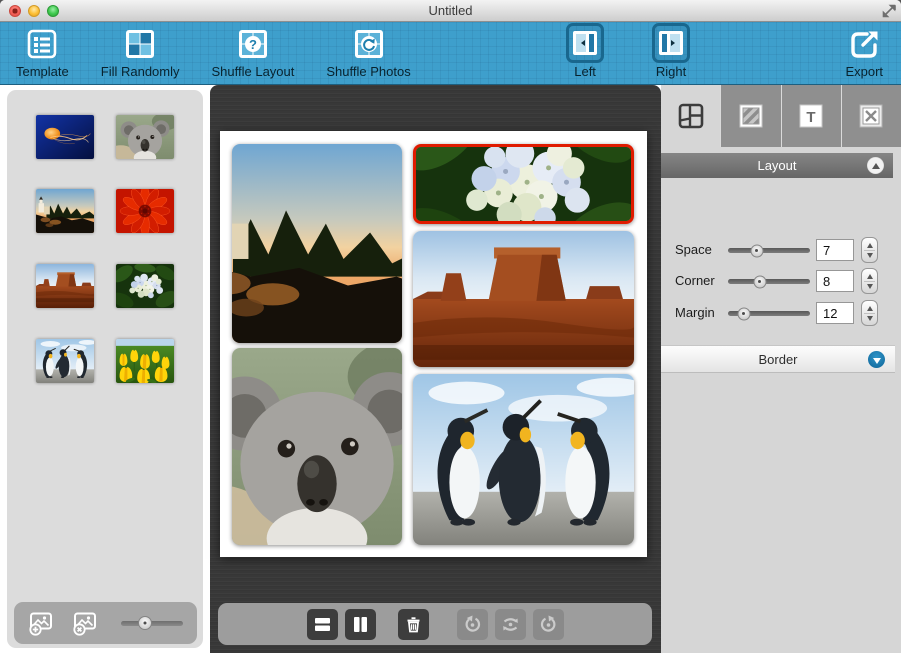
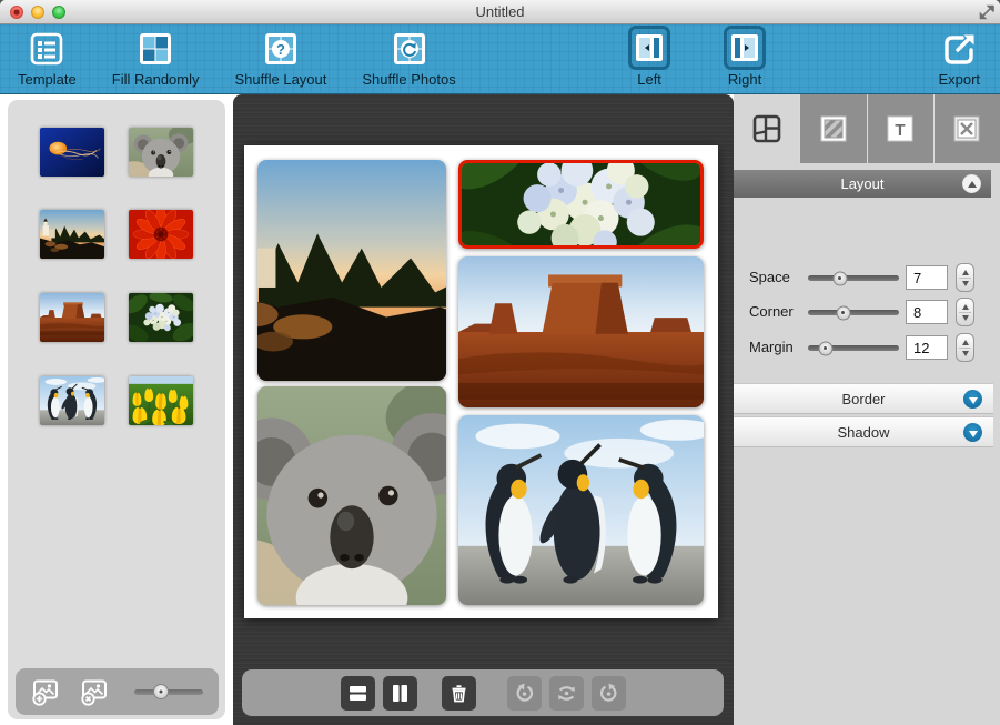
  Untitled
  Template
  Fill Randomly
  ?
  Shuffle Layout
  Shuffle Photos
  Left
  Right
  Export
  T
  Layout
  Space
  7
  Corner
  8
  Margin
  12
  Border
+ Shadow
